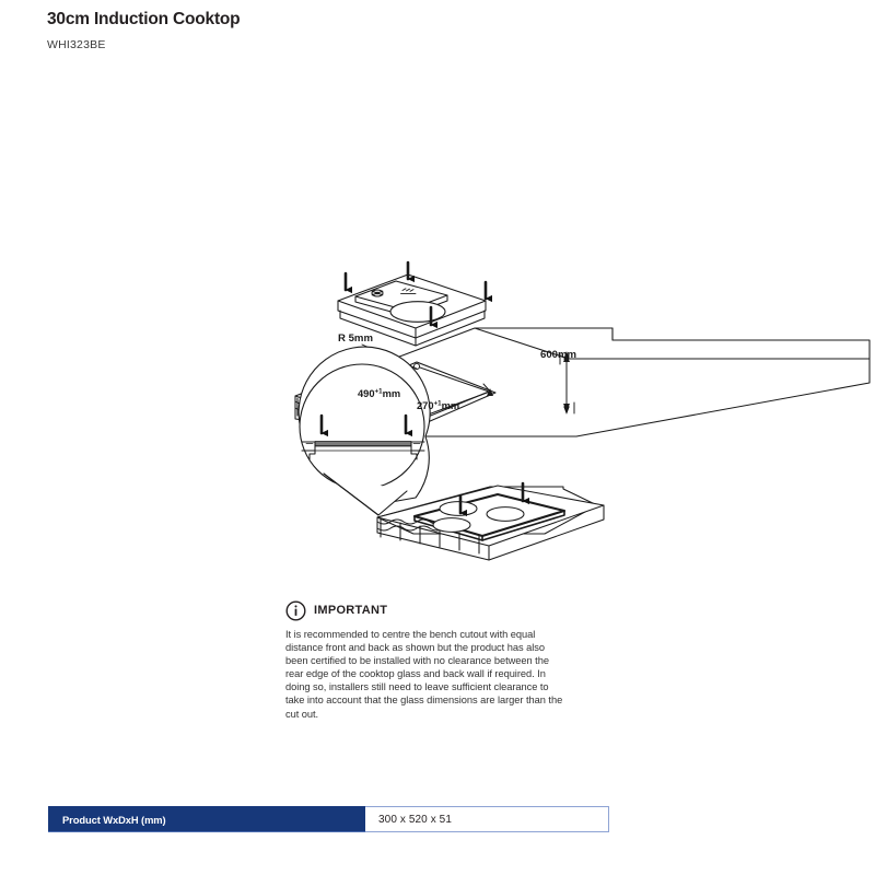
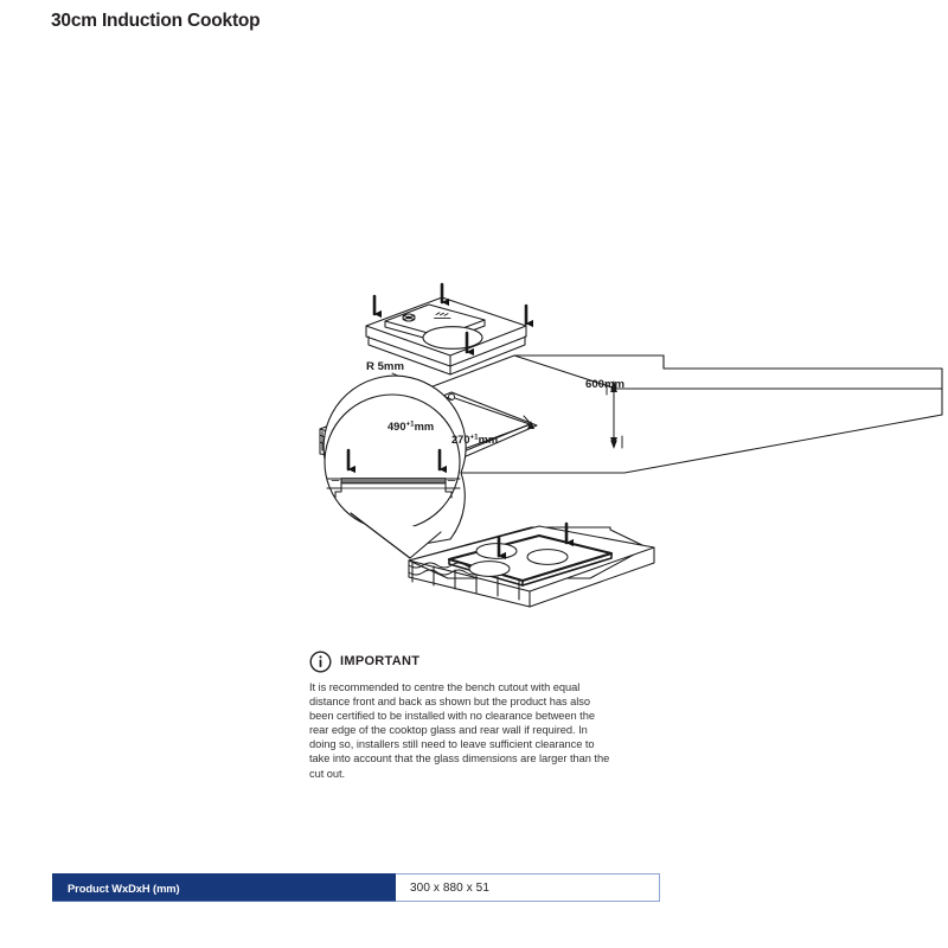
  30cm Induction Cooktop
- WHI323BE
  R 5mm
  600mm
  490 mm
  270 mm
  IMPORTANT
- It is recommended to centre the bench cutout with equal distance front and back as shown but the product has also been certified to be installed with no clearance between the rear edge of the cooktop glass and back wall if required. In doing so, installers still need to leave sufficient clearance to take into account that the glass dimensions are larger than the cut out.
+ It is recommended to centre the bench cutout with equal distance front and back as shown but the product has also been certified to be installed with no clearance between the rear edge of the cooktop glass and rear wall if required. In doing so, installers still need to leave sufficient clearance to take into account that the glass dimensions are larger than the cut out.
- Product WxDxH (mm)	300 x 520 x 51
+ Product WxDxH (mm)	300 x 880 x 51
